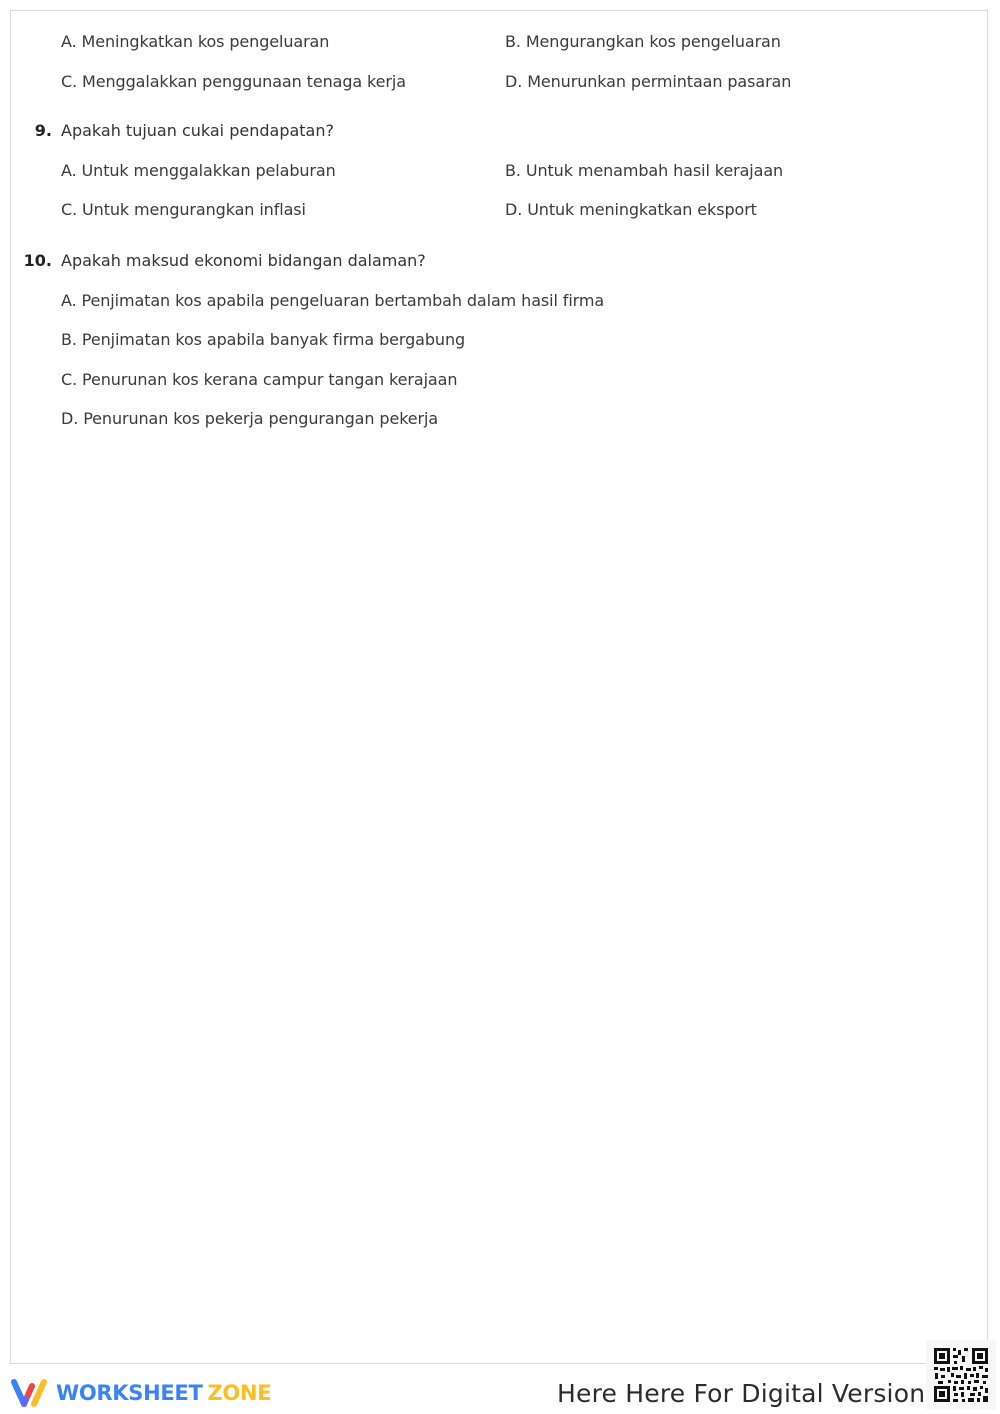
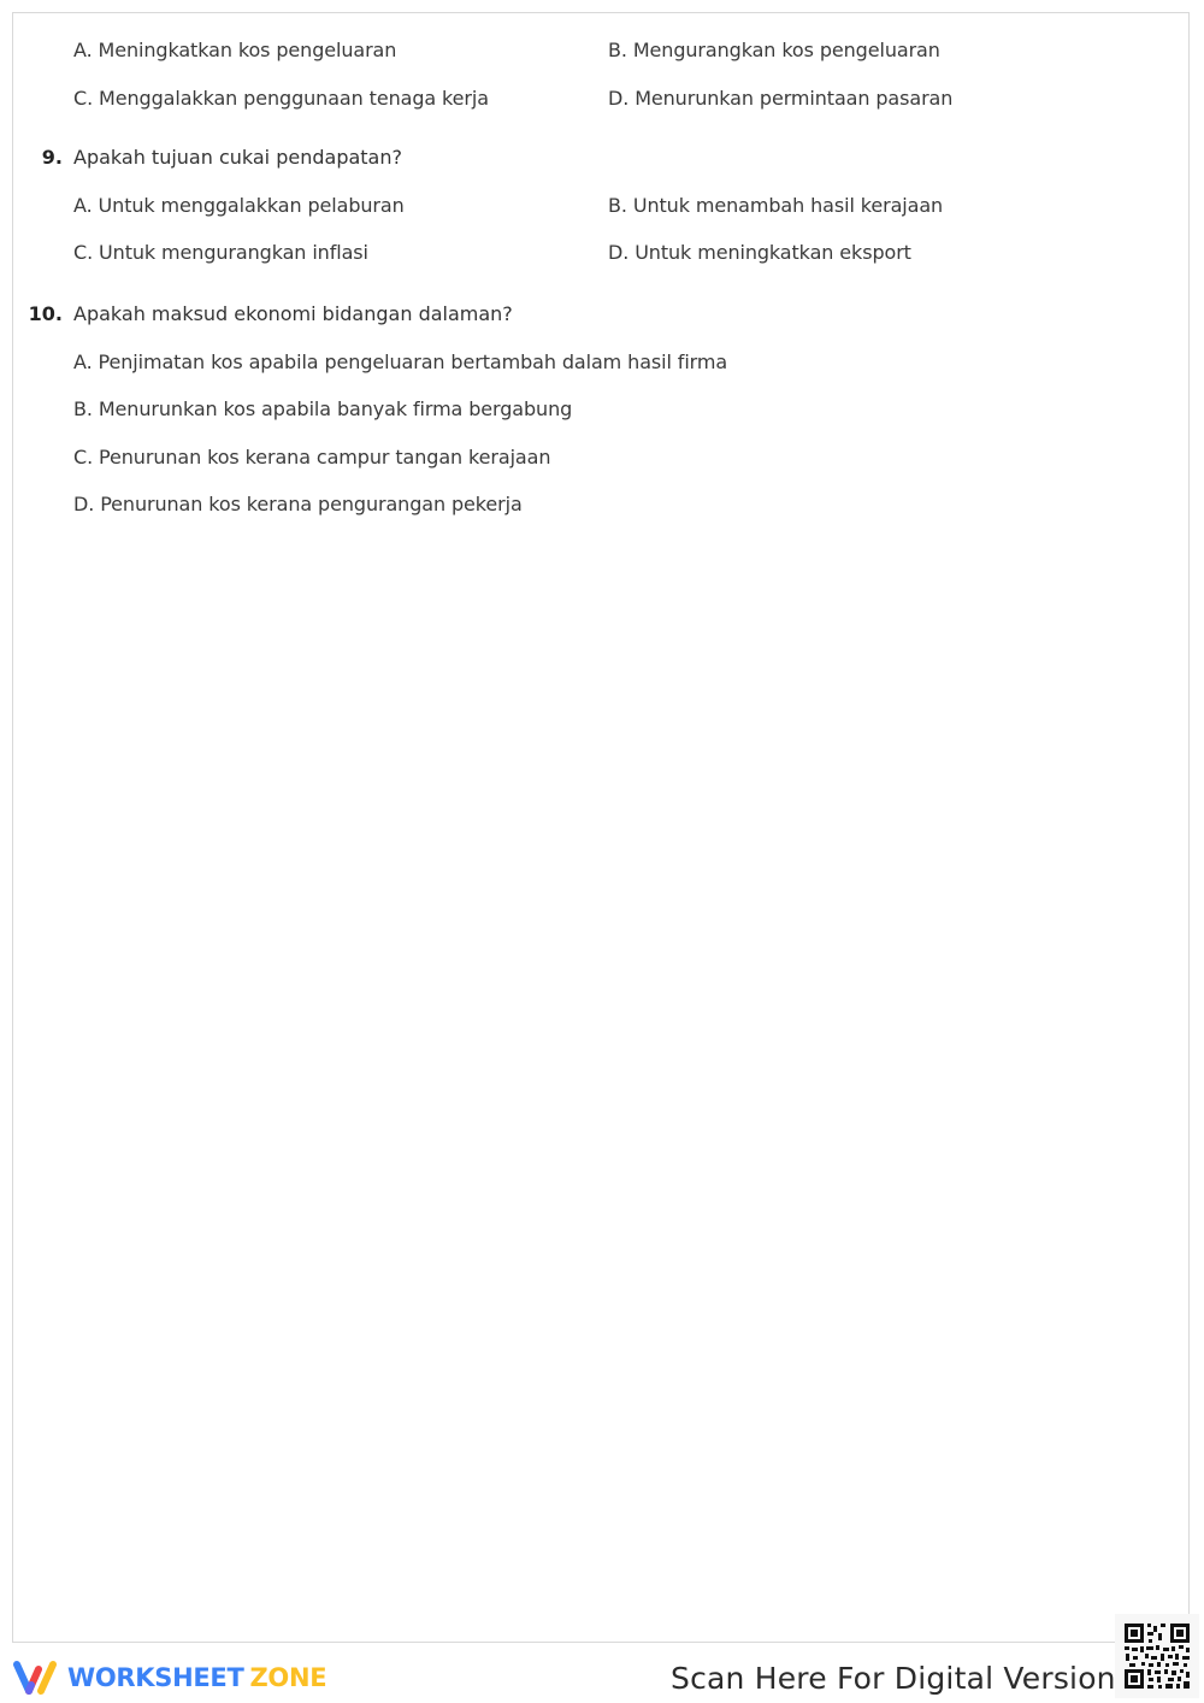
  A. Meningkatkan kos pengeluaran
  B. Mengurangkan kos pengeluaran
  C. Menggalakkan penggunaan tenaga kerja
  D. Menurunkan permintaan pasaran
  9.
  Apakah tujuan cukai pendapatan?
  A. Untuk menggalakkan pelaburan
  B. Untuk menambah hasil kerajaan
  C. Untuk mengurangkan inflasi
  D. Untuk meningkatkan eksport
  10.
  Apakah maksud ekonomi bidangan dalaman?
  A. Penjimatan kos apabila pengeluaran bertambah dalam hasil firma
- B. Penjimatan kos apabila banyak firma bergabung
+ B. Menurunkan kos apabila banyak firma bergabung
  C. Penurunan kos kerana campur tangan kerajaan
- D. Penurunan kos pekerja pengurangan pekerja
+ D. Penurunan kos kerana pengurangan pekerja
  WORKSHEET ZONE
- Here Here For Digital Version
+ Scan Here For Digital Version
